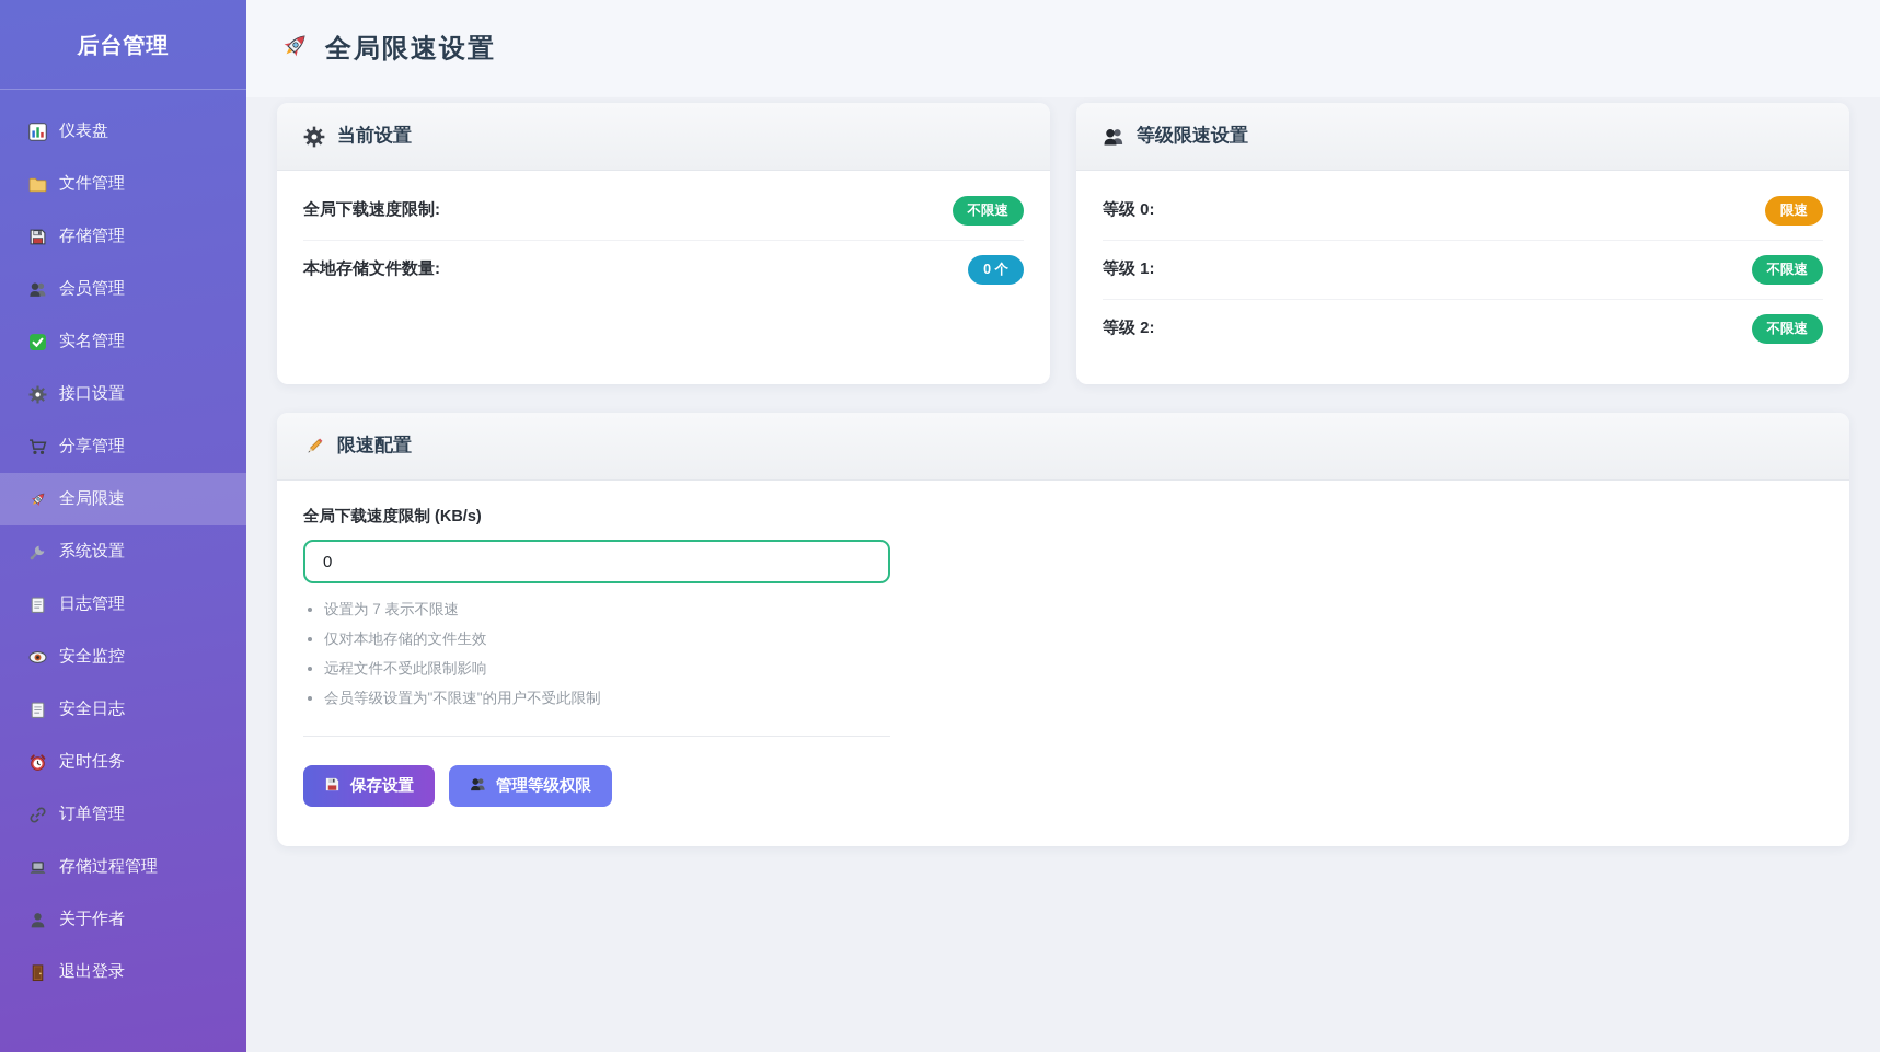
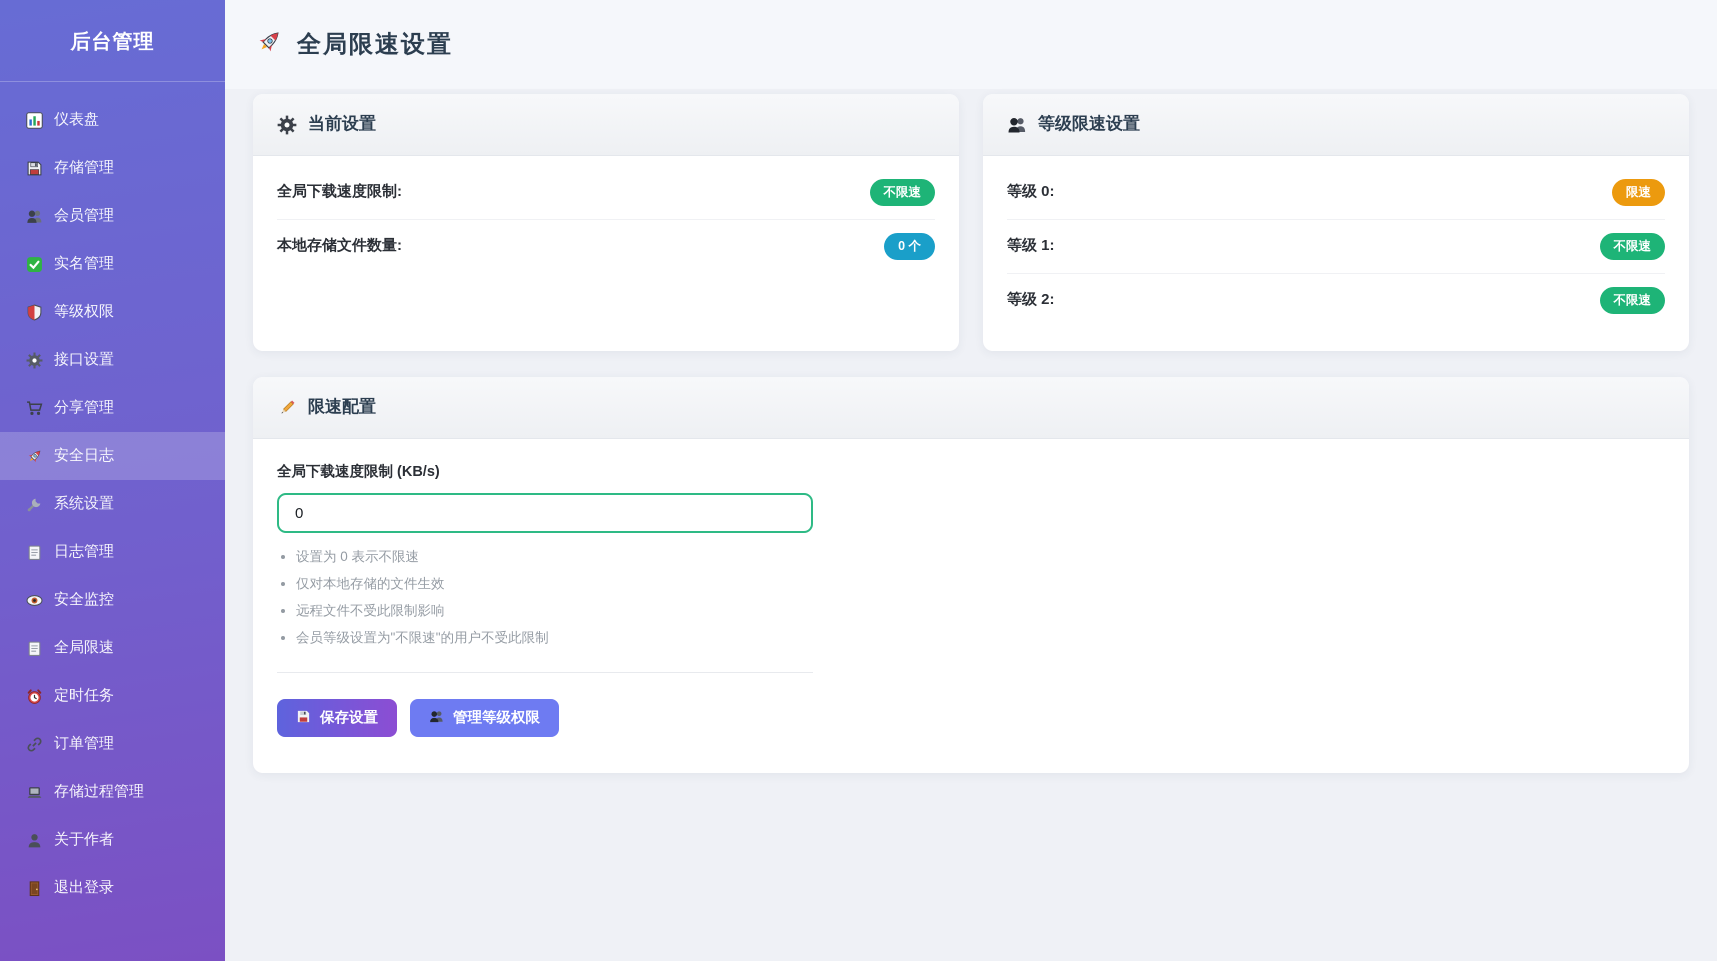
  后台管理
  仪表盘
- 文件管理
  存储管理
  会员管理
  实名管理
+ 等级权限
  接口设置
  分享管理
- 全局限速
+ 安全日志
  系统设置
  日志管理
  安全监控
- 安全日志
+ 全局限速
  定时任务
  订单管理
  存储过程管理
  关于作者
  退出登录
  全局限速设置
  当前设置
  全局下载速度限制:
  不限速
  本地存储文件数量:
  0 个
  等级限速设置
  等级 0:
  限速
  等级 1:
  不限速
  等级 2:
  不限速
  限速配置
  全局下载速度限制 (KB/s)
  0
- 设置为 7 表示不限速
+ 设置为 0 表示不限速
  仅对本地存储的文件生效
  远程文件不受此限制影响
  会员等级设置为"不限速"的用户不受此限制
  保存设置
  管理等级权限
